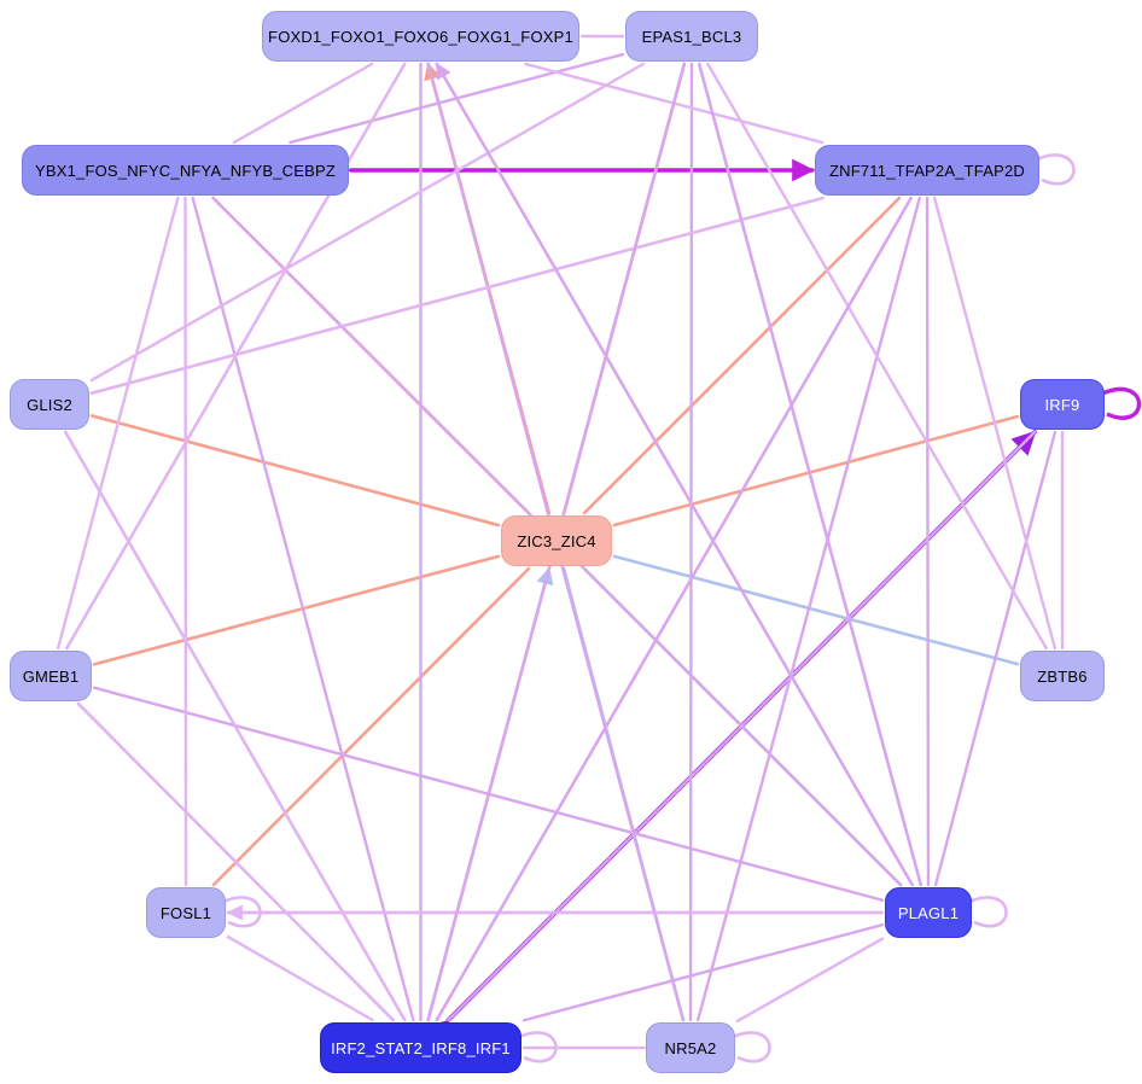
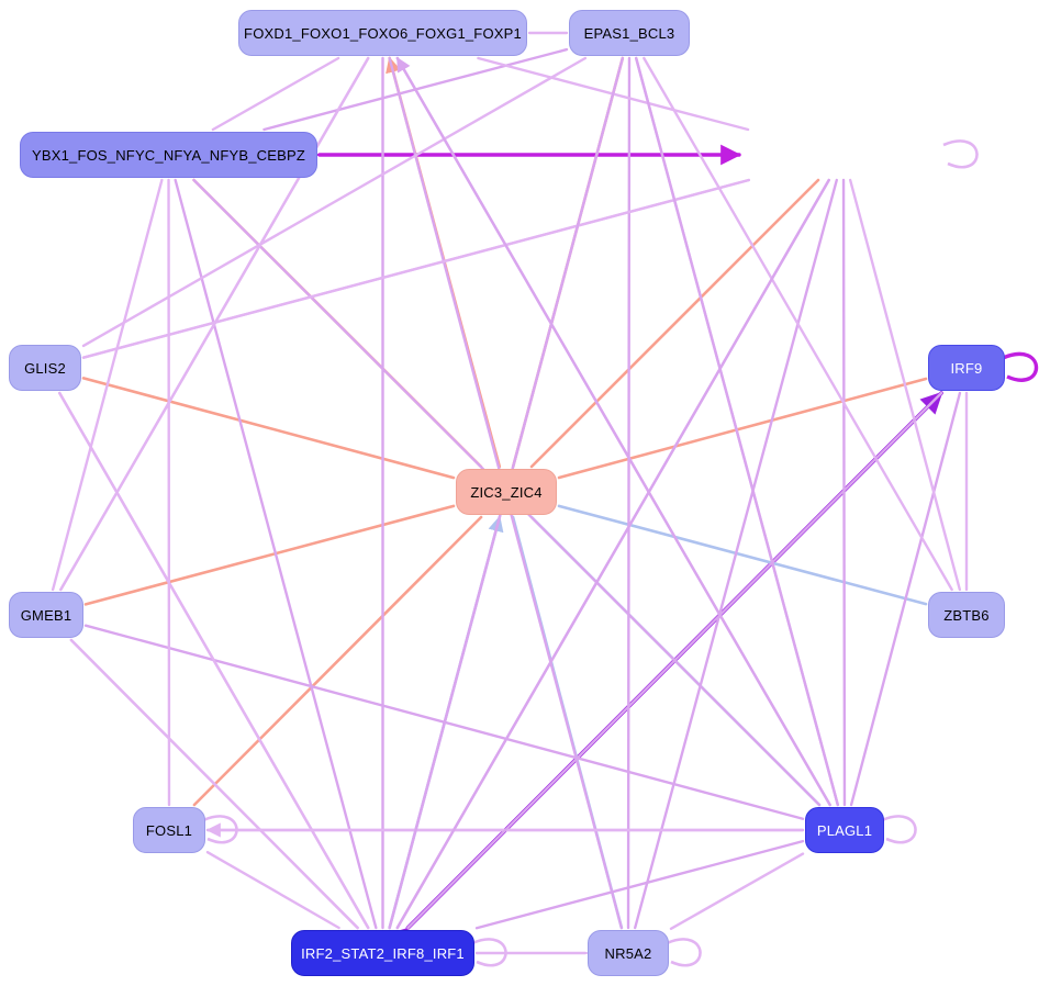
  FOXD1_FOXO1_FOXO6_FOXG1_FOXP1
  EPAS1_BCL3
  YBX1_FOS_NFYC_NFYA_NFYB_CEBPZ
- ZNF711_TFAP2A_TFAP2D
  GLIS2
  IRF9
  ZIC3_ZIC4
  GMEB1
  ZBTB6
  FOSL1
  PLAGL1
  IRF2_STAT2_IRF8_IRF1
  NR5A2
